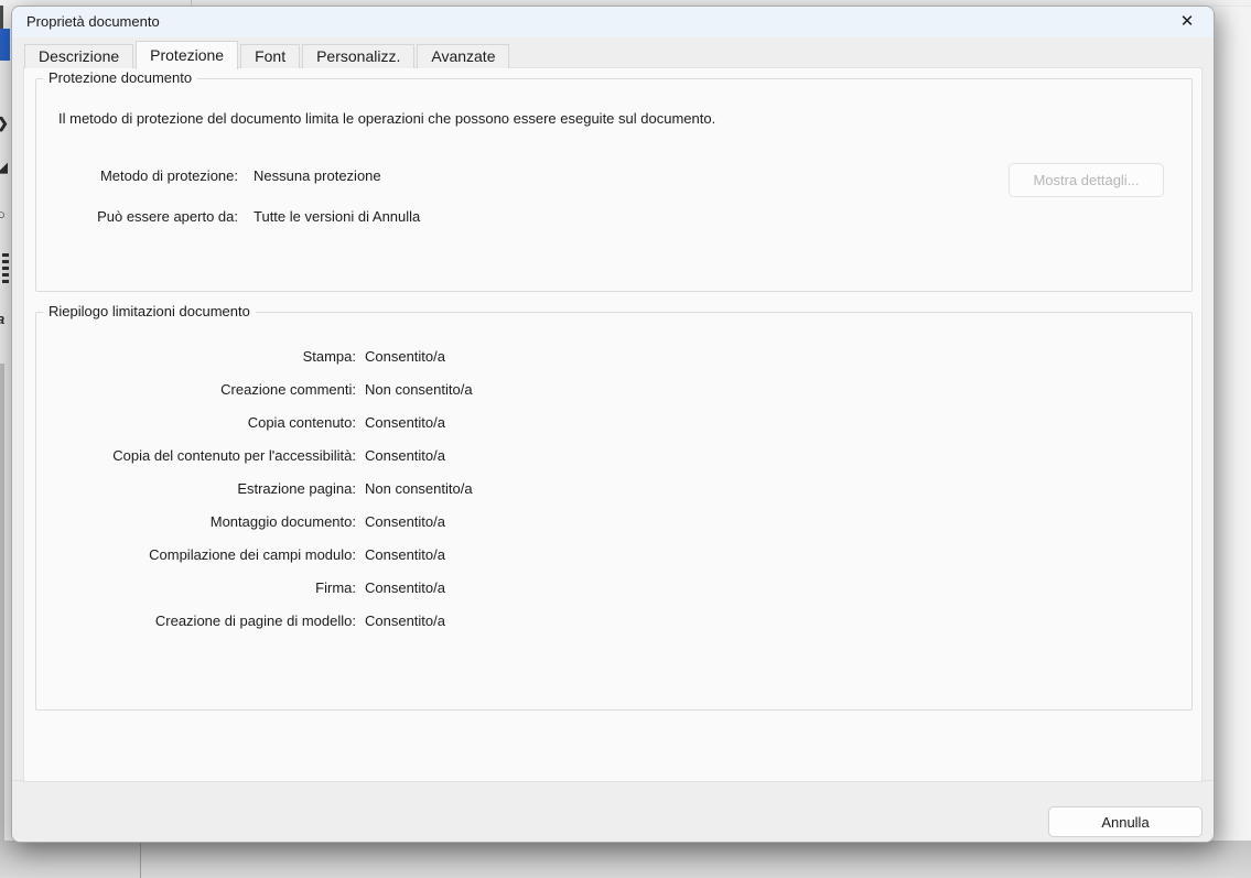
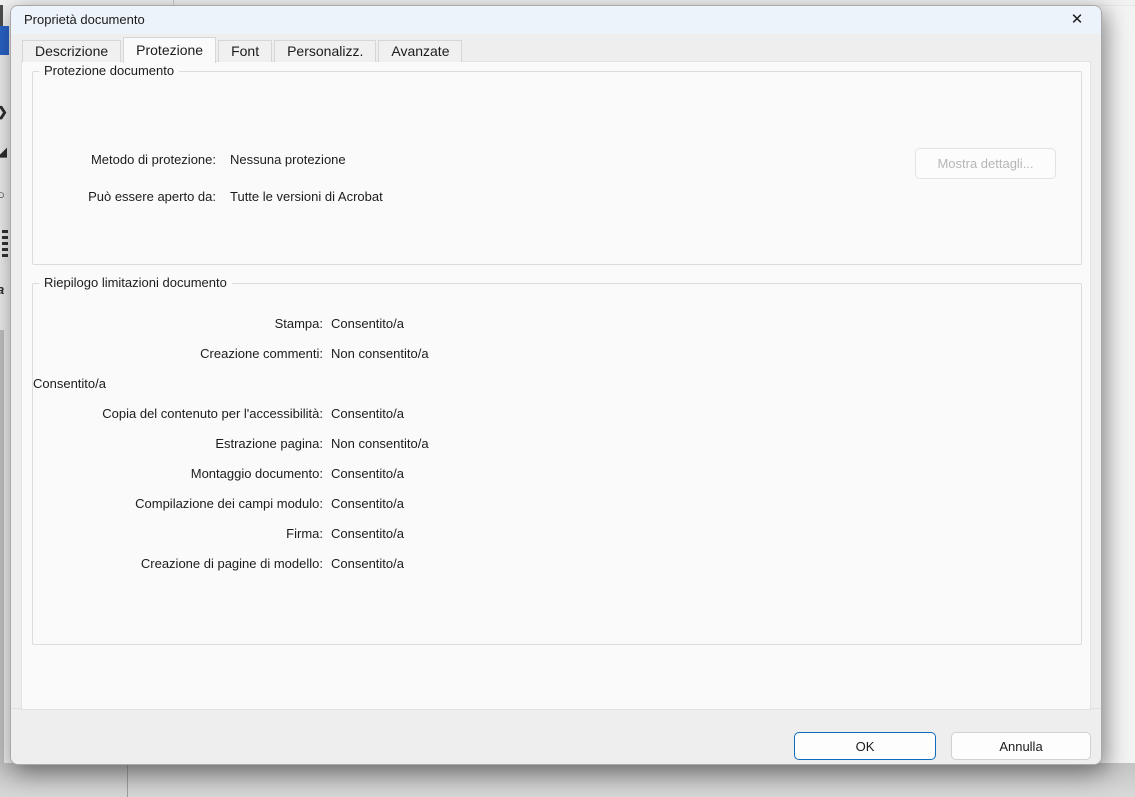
  ❯
  ◢
  ○
  a
  Proprietà documento
  ✕
  Descrizione
  Protezione
  Font
  Personalizz.
  Avanzate
  Protezione documento
- Il metodo di protezione del documento limita le operazioni che possono essere eseguite sul documento.
  Metodo di protezione:
  Nessuna protezione
  Può essere aperto da:
- Tutte le versioni di Annulla
+ Tutte le versioni di Acrobat
  Mostra dettagli...
  Riepilogo limitazioni documento
  Stampa:
  Consentito/a
  Creazione commenti:
  Non consentito/a
- Copia contenuto:
  Consentito/a
  Copia del contenuto per l'accessibilità:
  Consentito/a
  Estrazione pagina:
  Non consentito/a
  Montaggio documento:
  Consentito/a
  Compilazione dei campi modulo:
  Consentito/a
  Firma:
  Consentito/a
  Creazione di pagine di modello:
  Consentito/a
+ OK
  Annulla
